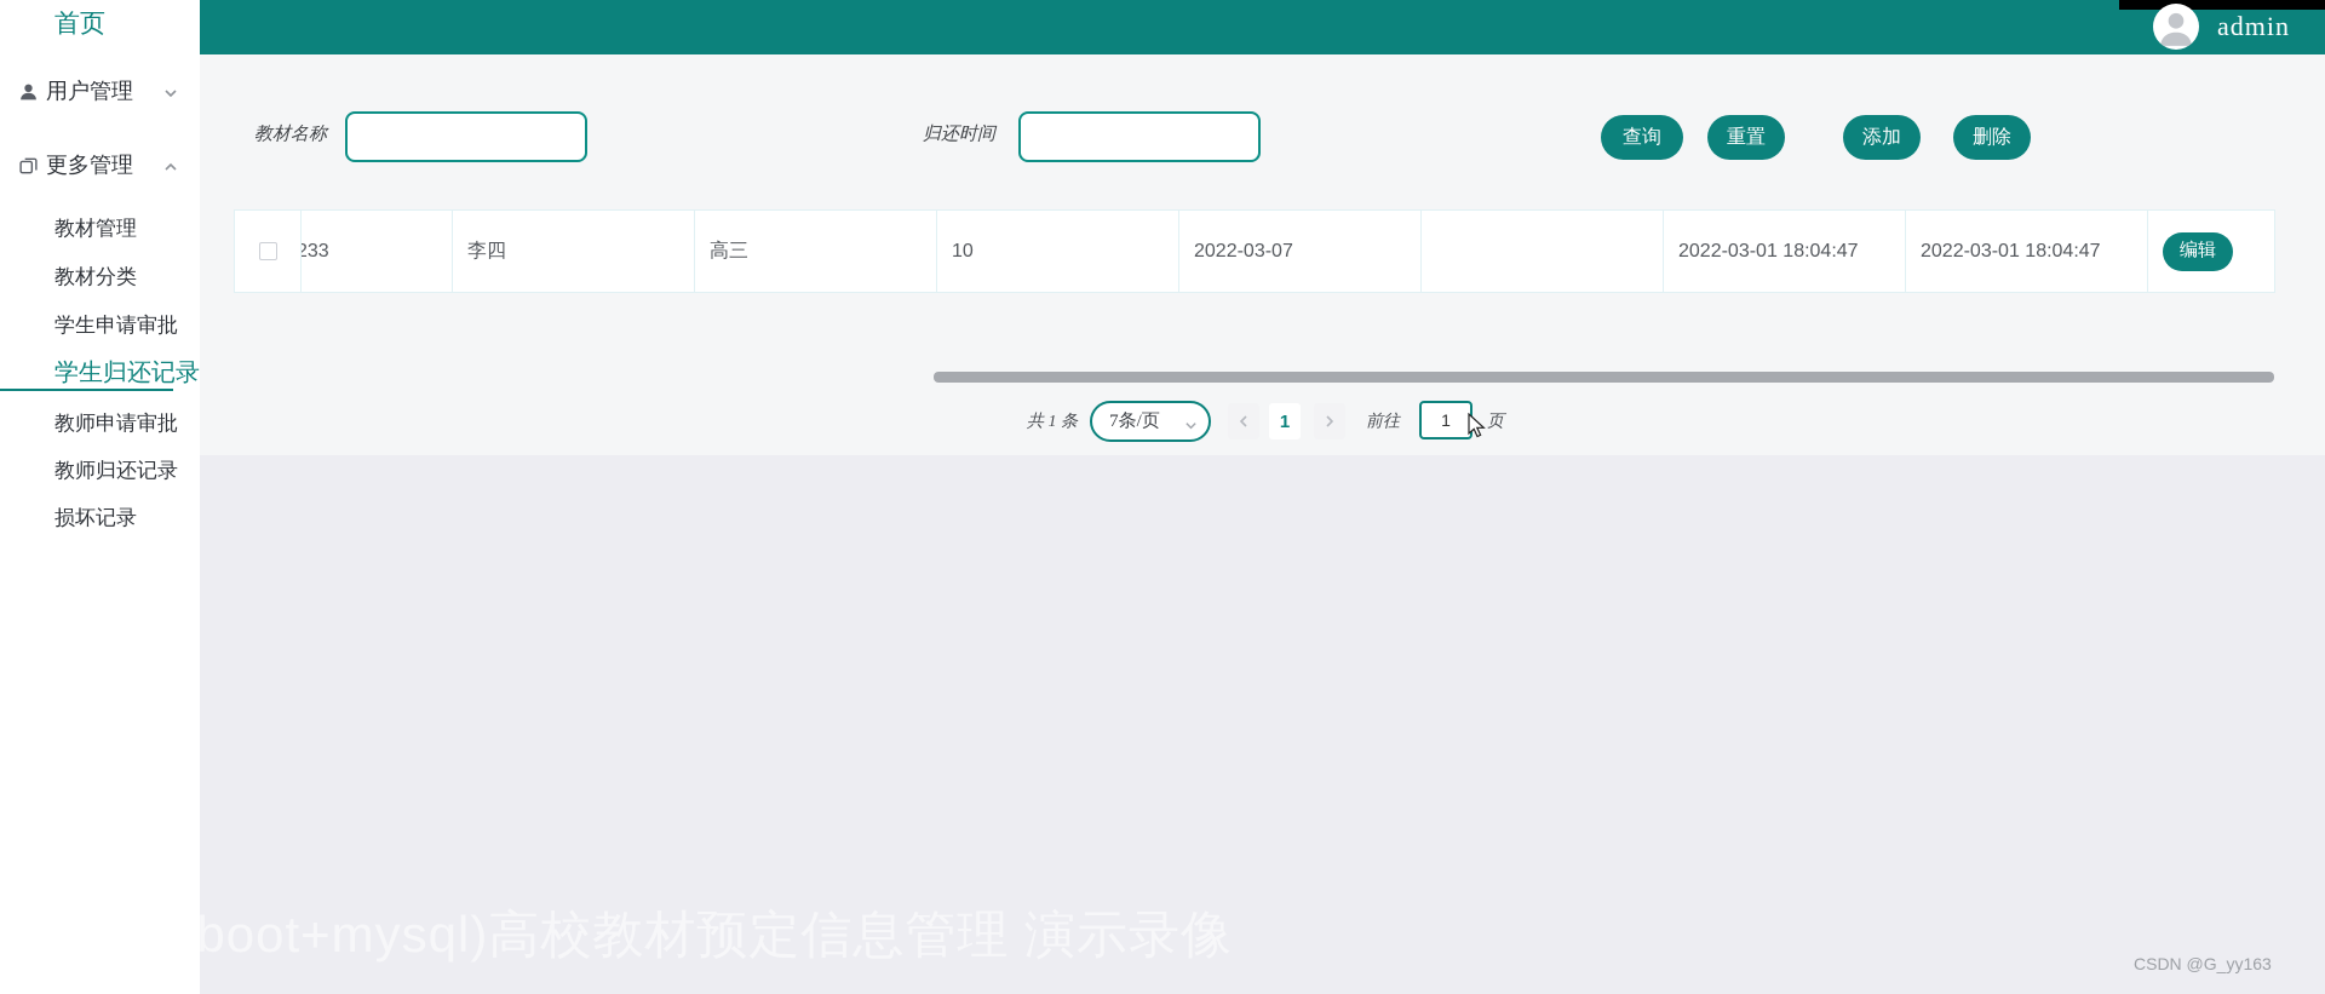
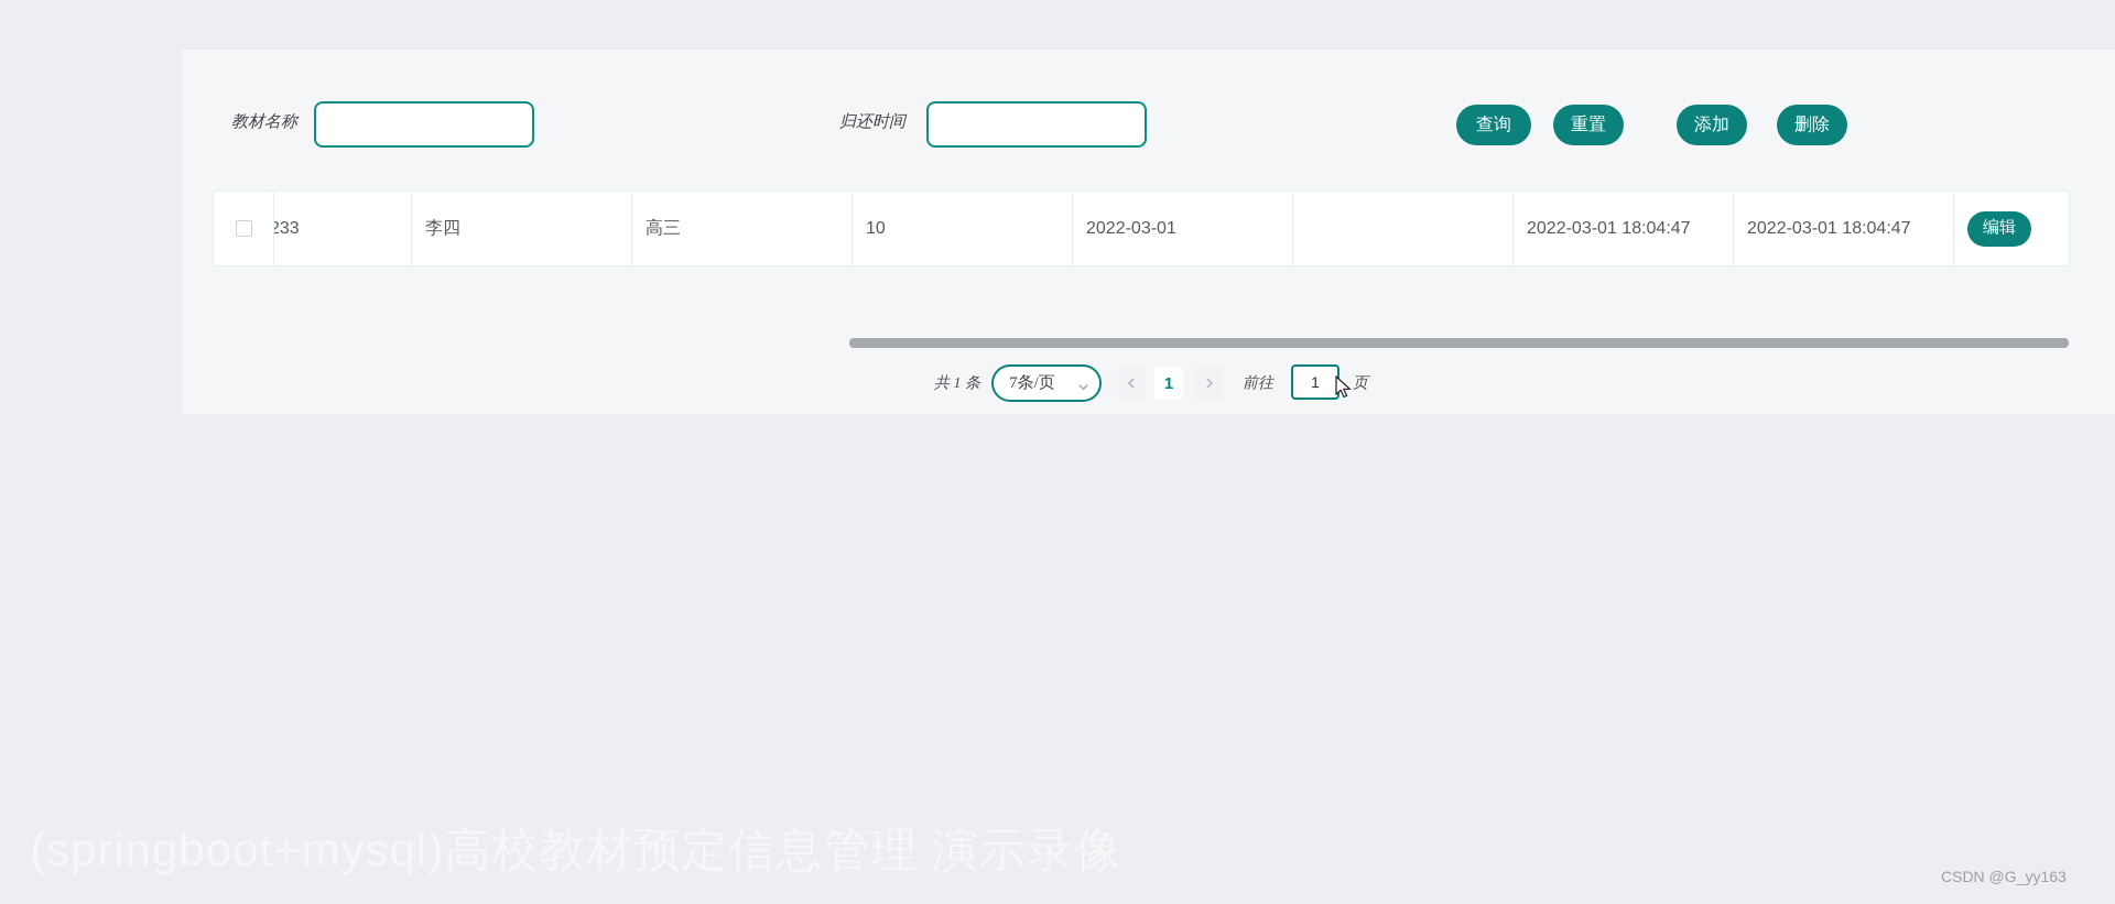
- 首页
- 用户管理
- 更多管理
- 教材管理
- 教材分类
- 学生申请审批
- 学生归还记录
- 教师申请审批
- 教师归还记录
- 损坏记录
- admin
  教材名称
  归还时间
  查询
  重置
  添加
  删除
- 	233	李四	高三	10	2022-03-07		2022-03-01 18:04:47	2022-03-01 18:04:47	编辑
+ 	233	李四	高三	10	2022-03-01		2022-03-01 18:04:47	2022-03-01 18:04:47	编辑
  共 1 条
  7条/页
  1
  前往
  1
  页
  CSDN @G_yy163
